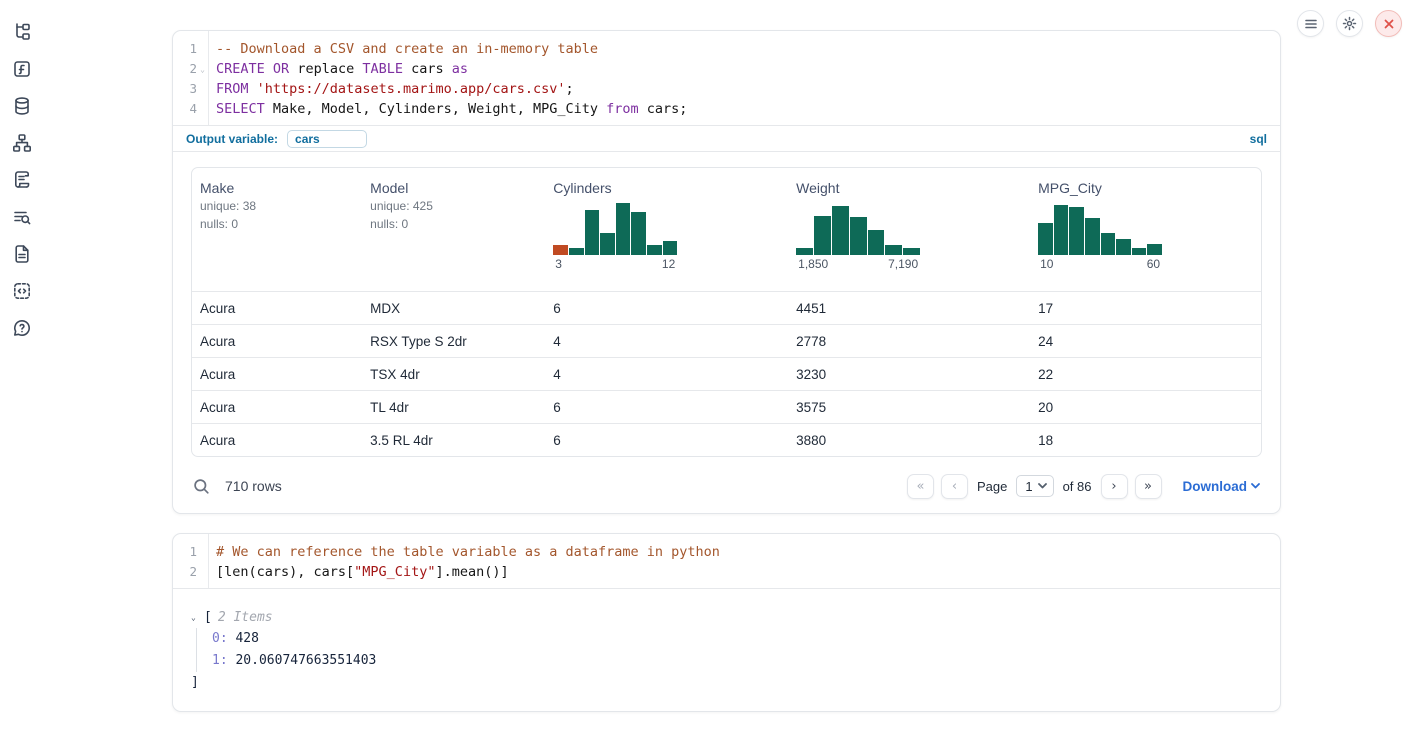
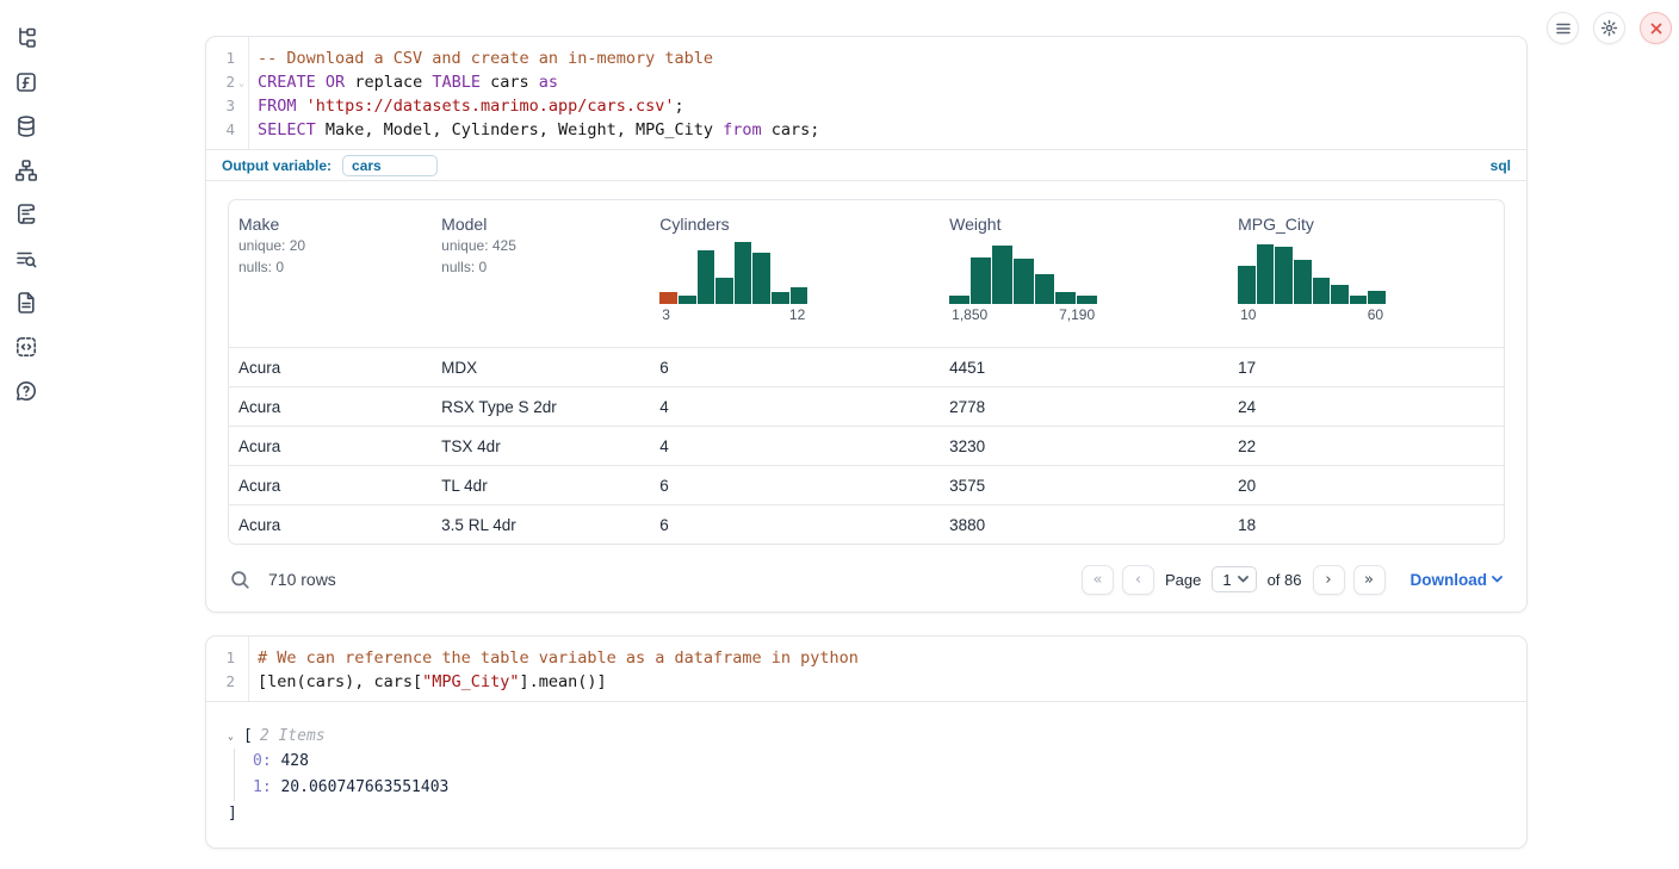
  1
  -- Download a CSV and create an in-memory table
  2
  ⌄
  CREATE OR replace TABLE cars as
  3
  FROM 'https://datasets.marimo.app/cars.csv';
  4
  SELECT Make, Model, Cylinders, Weight, MPG_City from cars;
  Output variable:
  cars
  sql
  Make
- unique: 38
+ unique: 20
  nulls: 0
  Model
  unique: 425
  nulls: 0
  Cylinders
  3
  12
  Weight
  1,850
  7,190
  MPG_City
  10
  60
  Acura
  MDX
  6
  4451
  17
  Acura
  RSX Type S 2dr
  4
  2778
  24
  Acura
  TSX 4dr
  4
  3230
  22
  Acura
  TL 4dr
  6
  3575
  20
  Acura
  3.5 RL 4dr
  6
  3880
  18
  710 rows
  «
  ‹
  Page
  1
  of 86
  ›
  »
  Download
  1
  # We can reference the table variable as a dataframe in python
  2
  [len(cars), cars["MPG_City"].mean()]
  ⌄
  [
  2 Items
  0: 428
  1: 20.060747663551403
  ]
